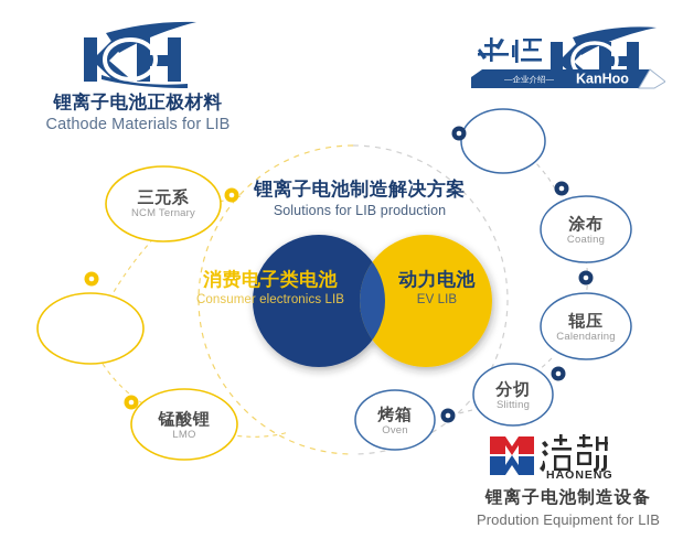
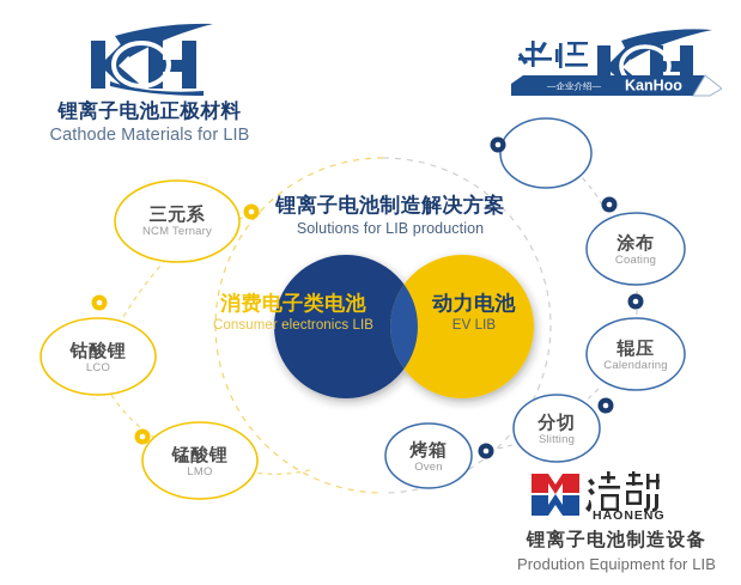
  锂离子电池正极材料
  Cathode Materials for LIB
  —企业介绍—
  KanHoo
  锂离子电池制造解决方案
  Solutions for LIB production
  消费电子类电池
  Consumer electronics LIB
  动力电池
  EV LIB
  三元系
  NCM Ternary
+ 钴酸锂
+ LCO
  锰酸锂
  LMO
  涂布
  Coating
  辊压
  Calendaring
  分切
  Slitting
  烤箱
  Oven
  HAONENG
  锂离子电池制造设备
  Prodution Equipment for LIB
